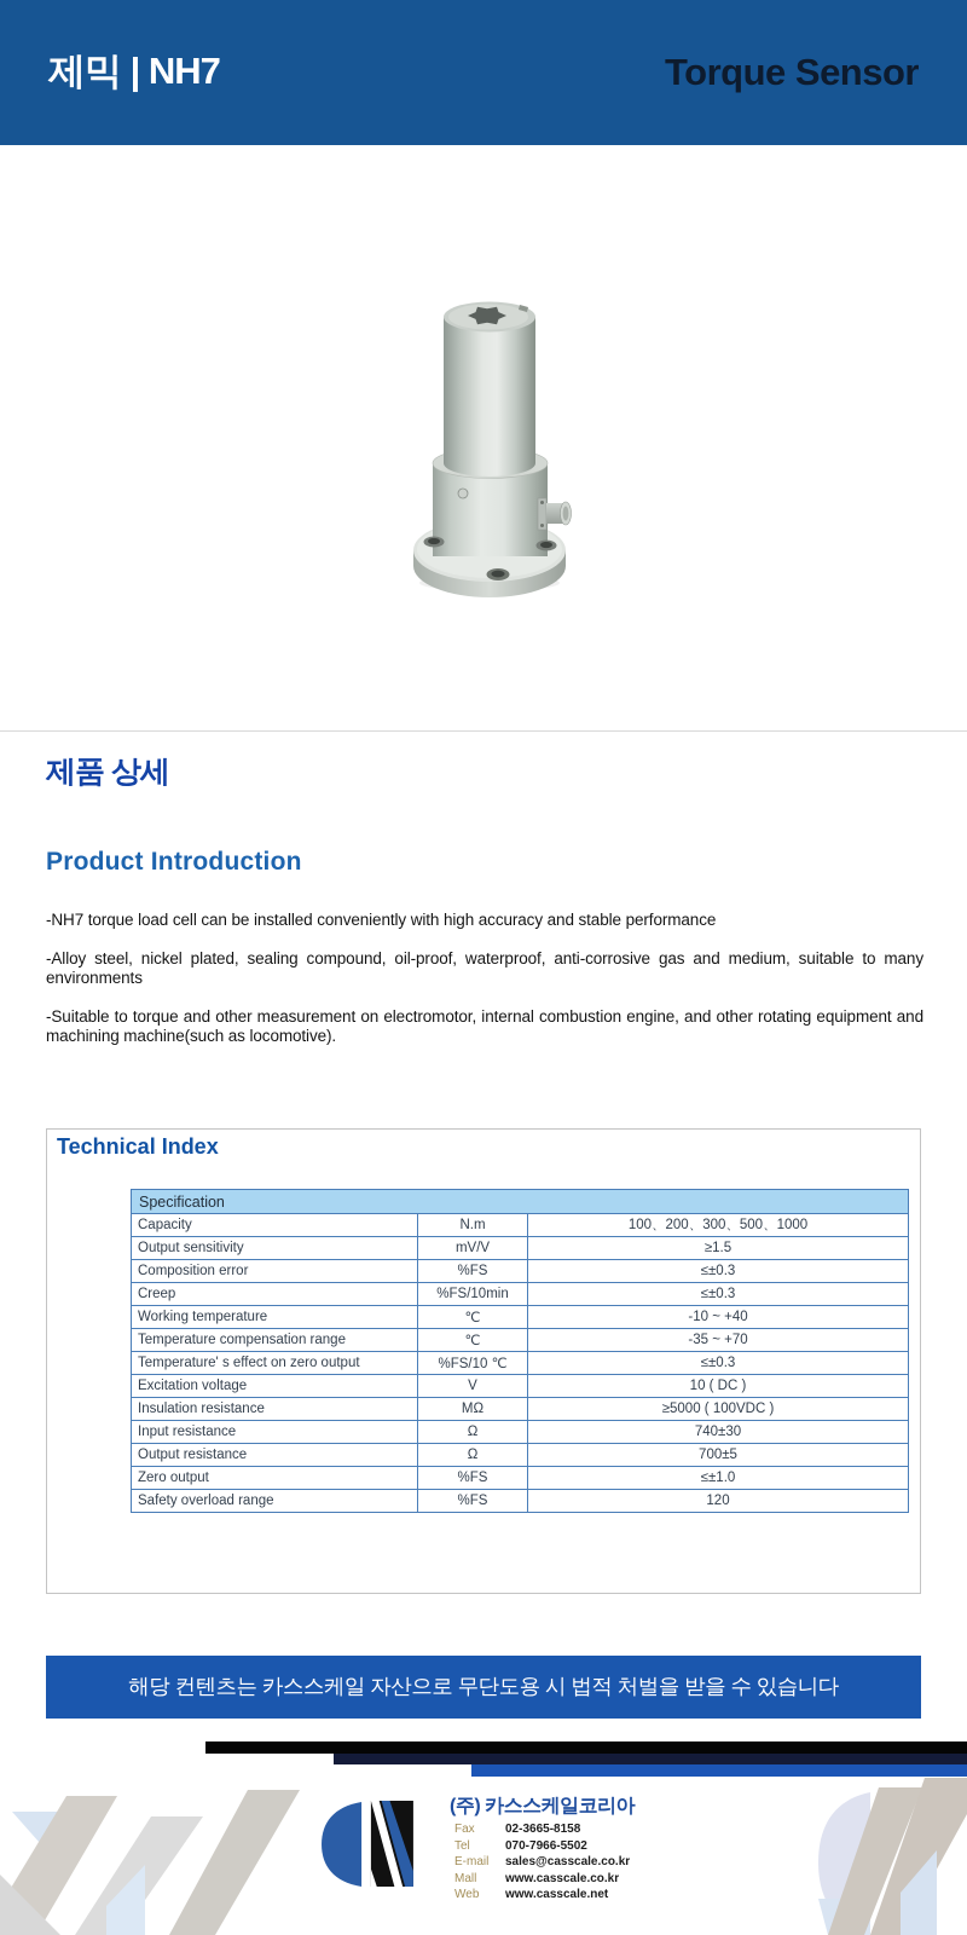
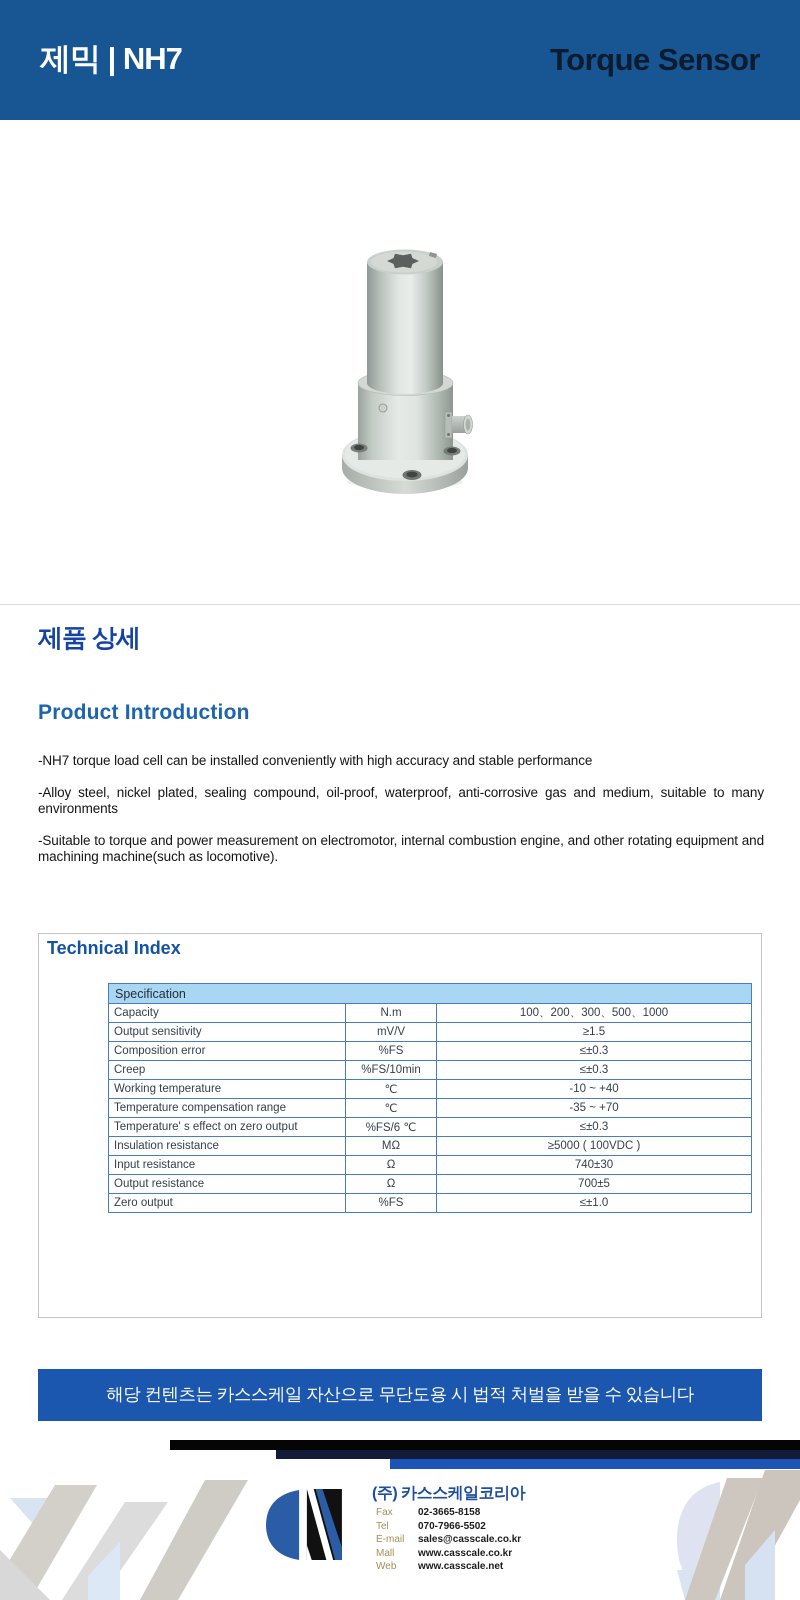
  제믹 | NH7
  Torque Sensor
  제품 상세
  Product Introduction
  -NH7 torque load cell can be installed conveniently with high accuracy and stable performance
  -Alloy steel, nickel plated, sealing compound, oil-proof, waterproof, anti-corrosive gas and medium, suitable to many environments
- -Suitable to torque and other measurement on electromotor, internal combustion engine, and other rotating equipment and machining machine(such as locomotive).
+ -Suitable to torque and power measurement on electromotor, internal combustion engine, and other rotating equipment and machining machine(such as locomotive).
  Technical Index
  Specification
  Capacity	N.m	100、200、300、500、1000
  Output sensitivity	mV/V	≥1.5
  Composition error	%FS	≤±0.3
  Creep	%FS/10min	≤±0.3
  Working temperature	℃	-10 ~ +40
  Temperature compensation range	℃	-35 ~ +70
- Temperature' s effect on zero output	%FS/10 ℃	≤±0.3
+ Temperature' s effect on zero output	%FS/6 ℃	≤±0.3
- Excitation voltage	V	10 ( DC )
  Insulation resistance	MΩ	≥5000 ( 100VDC )
  Input resistance	Ω	740±30
  Output resistance	Ω	700±5
  Zero output	%FS	≤±1.0
- Safety overload range	%FS	120
  해당 컨텐츠는 카스스케일 자산으로 무단도용 시 법적 처벌을 받을 수 있습니다
  (주) 카스스케일코리아
  Fax
  02-3665-8158
  Tel
  070-7966-5502
  E-mail
  sales@casscale.co.kr
  Mall
  www.casscale.co.kr
  Web
  www.casscale.net
